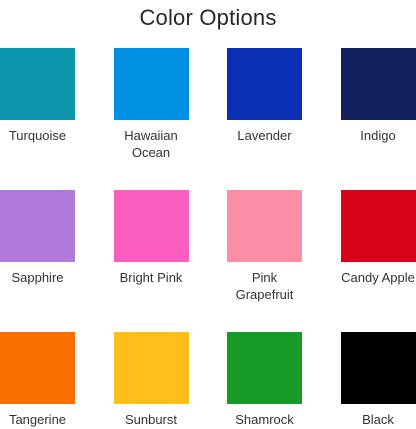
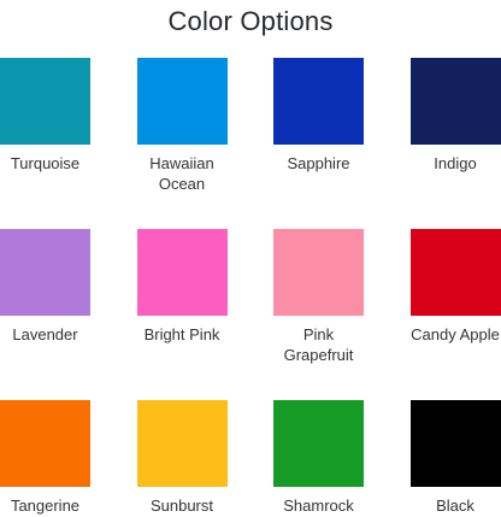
  Color Options
  Turquoise
  Hawaiian Ocean
- Lavender
+ Sapphire
  Indigo
- Sapphire
+ Lavender
  Bright Pink
  Pink Grapefruit
  Candy Apple
  Tangerine
  Sunburst
  Shamrock
  Black
